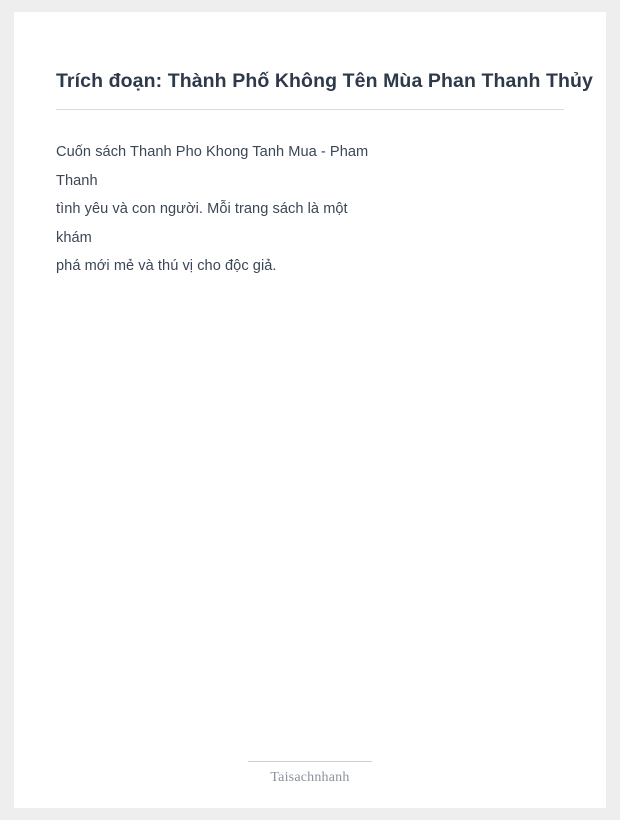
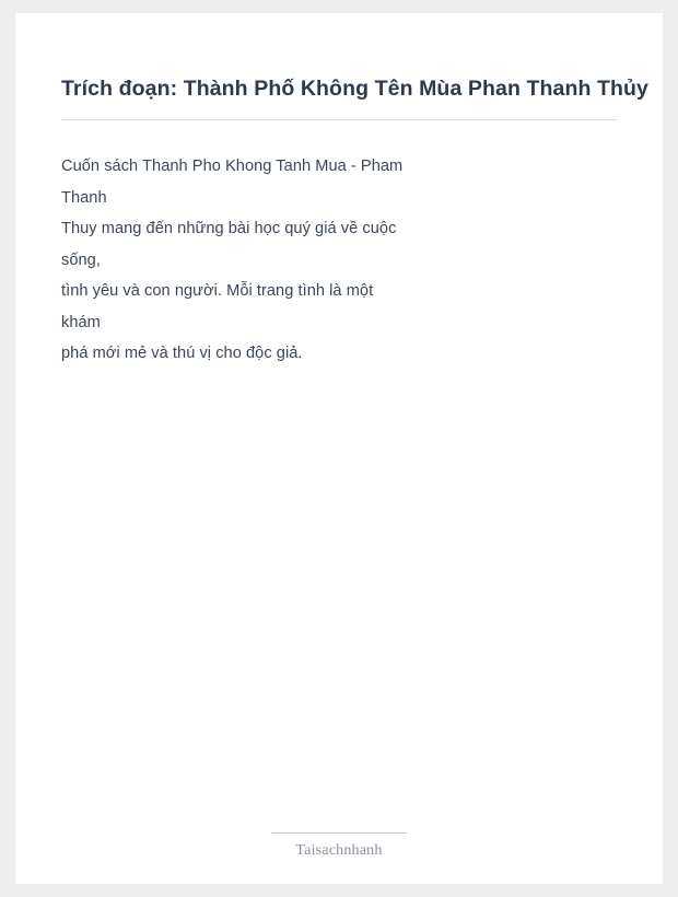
  Trích đoạn: Thành Phố Không Tên Mùa Phan Thanh Thủy
  Cuốn sách Thanh Pho Khong Tanh Mua - Pham
  Thanh
+ Thuy mang đến những bài học quý giá về cuộc
+ sống,
- tình yêu và con người. Mỗi trang sách là một
+ tình yêu và con người. Mỗi trang tình là một
  khám
  phá mới mẻ và thú vị cho độc giả.
  Taisachnhanh
